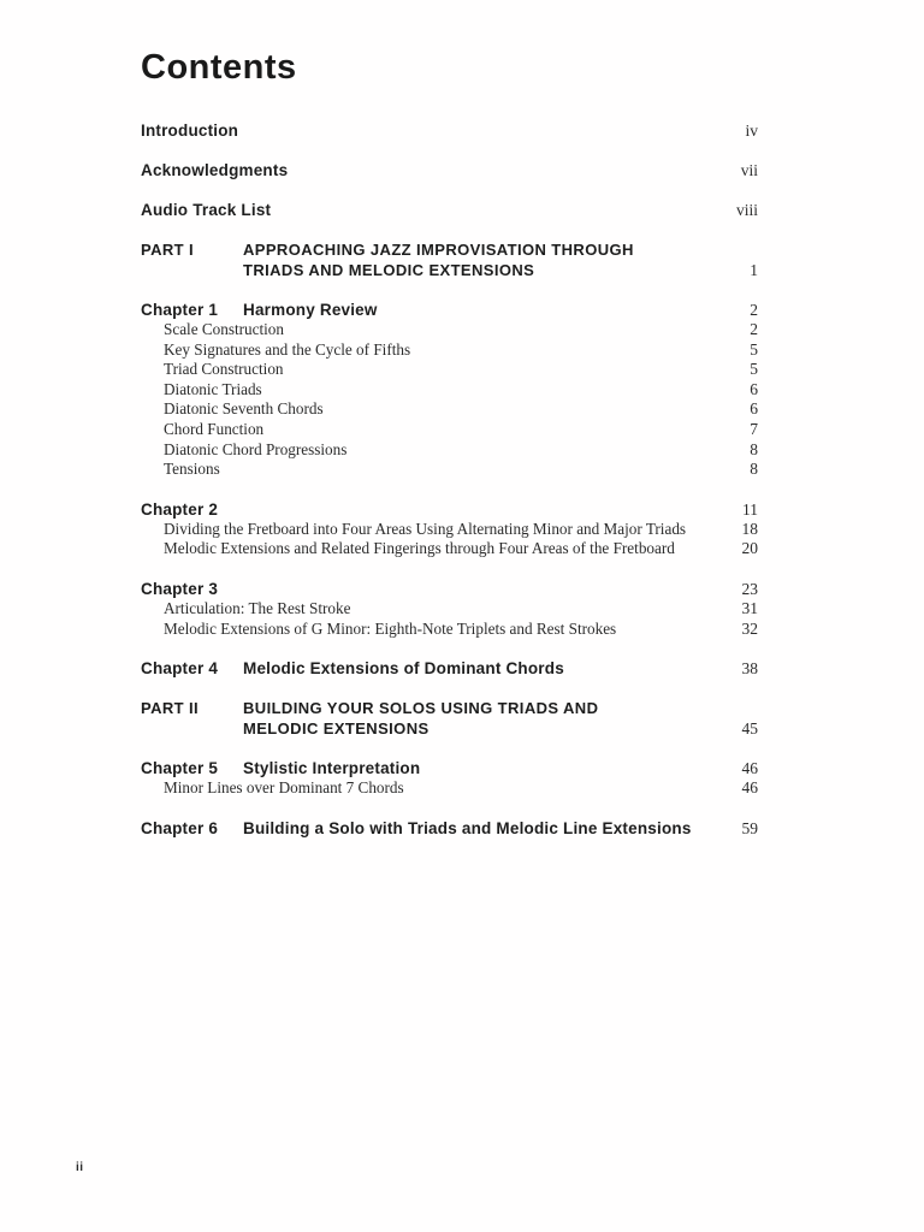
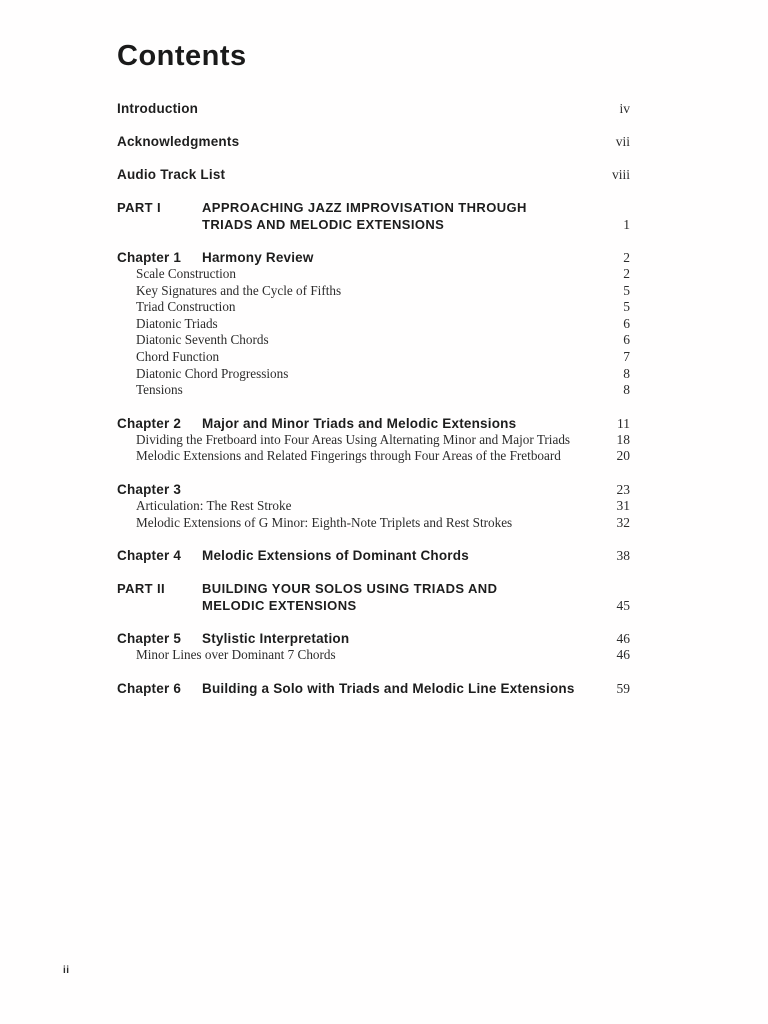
  Contents
  Introduction
  iv
  Acknowledgments
  vii
  Audio Track List
  viii
  PART I
  APPROACHING JAZZ IMPROVISATION THROUGH
  TRIADS AND MELODIC EXTENSIONS
  1
  Chapter 1
  Harmony Review
  2
  Scale Construction
  2
  Key Signatures and the Cycle of Fifths
  5
  Triad Construction
  5
  Diatonic Triads
  6
  Diatonic Seventh Chords
  6
  Chord Function
  7
  Diatonic Chord Progressions
  8
  Tensions
  8
  Chapter 2
+ Major and Minor Triads and Melodic Extensions
  11
  Dividing the Fretboard into Four Areas Using Alternating Minor and Major Triads
  18
  Melodic Extensions and Related Fingerings through Four Areas of the Fretboard
  20
  Chapter 3
  23
  Articulation: The Rest Stroke
  31
  Melodic Extensions of G Minor: Eighth-Note Triplets and Rest Strokes
  32
  Chapter 4
  Melodic Extensions of Dominant Chords
  38
  PART II
  BUILDING YOUR SOLOS USING TRIADS AND
  MELODIC EXTENSIONS
  45
  Chapter 5
  Stylistic Interpretation
  46
  Minor Lines over Dominant 7 Chords
  46
  Chapter 6
  Building a Solo with Triads and Melodic Line Extensions
  59
  ii
